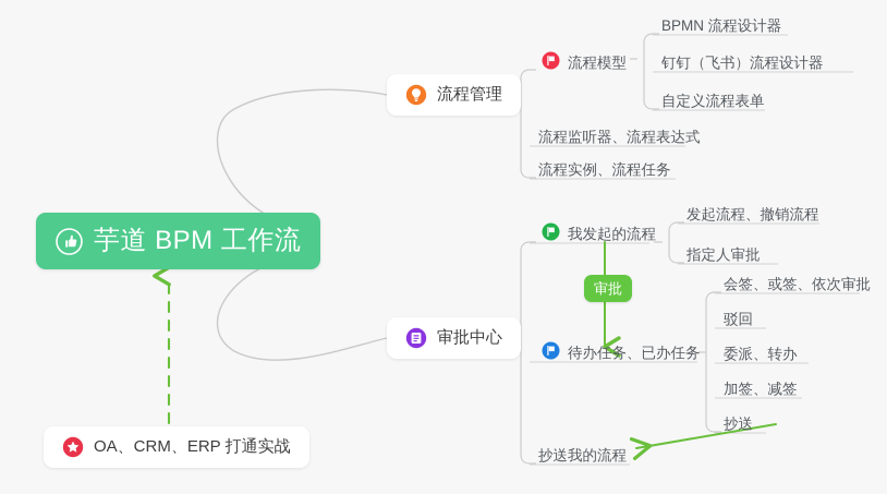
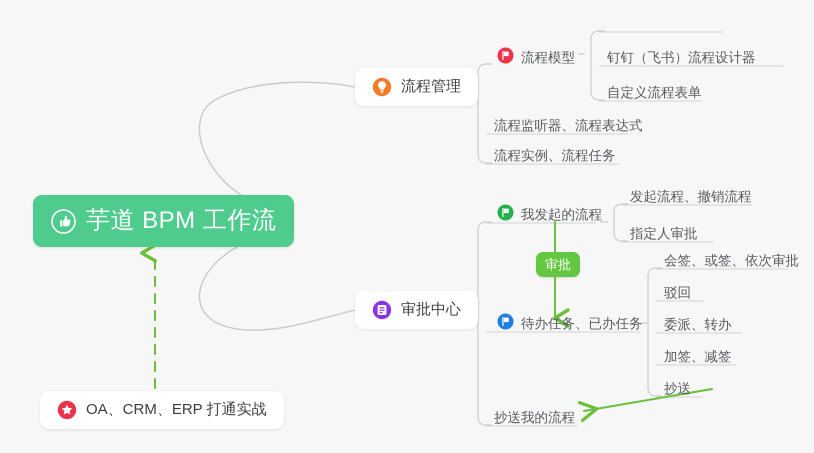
  芋道 BPM 工作流
  流程管理
  流程模型
- BPMN 流程设计器
  钉钉（飞书）流程设计器
  自定义流程表单
  流程监听器、流程表达式
  流程实例、流程任务
  审批中心
  我发起的流程
  发起流程、撤销流程
  指定人审批
  待办任务、已办任务
  会签、或签、依次审批
  驳回
  委派、转办
  加签、减签
  抄送
  抄送我的流程
  审批
  OA、CRM、ERP 打通实战
